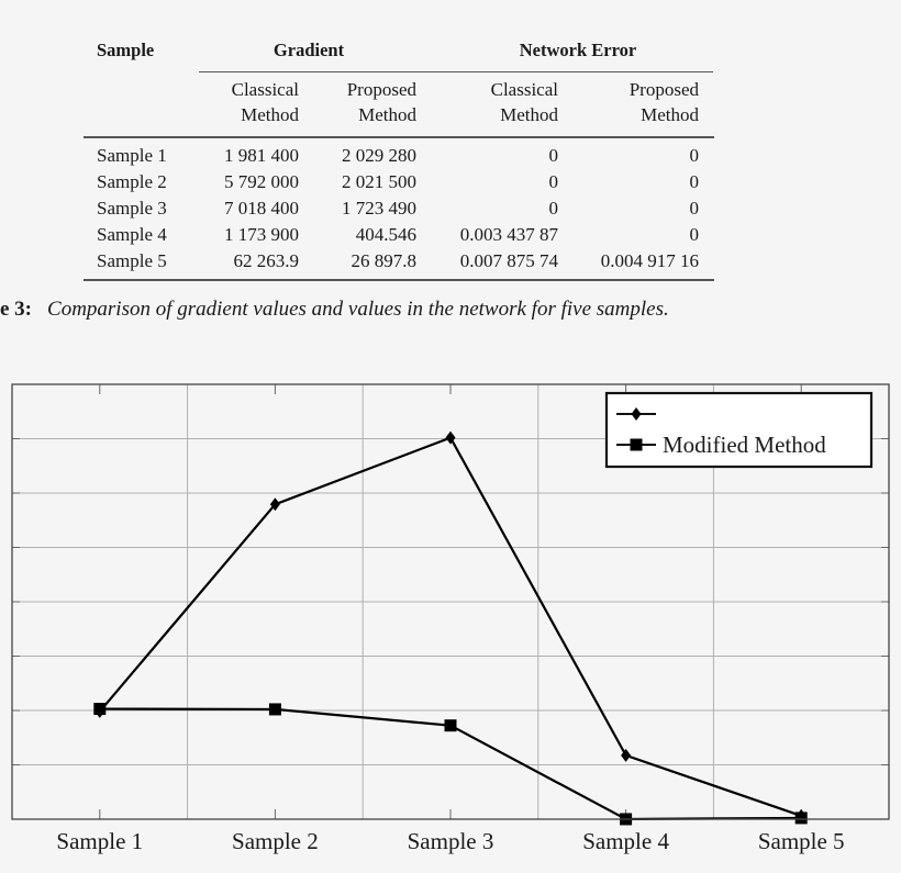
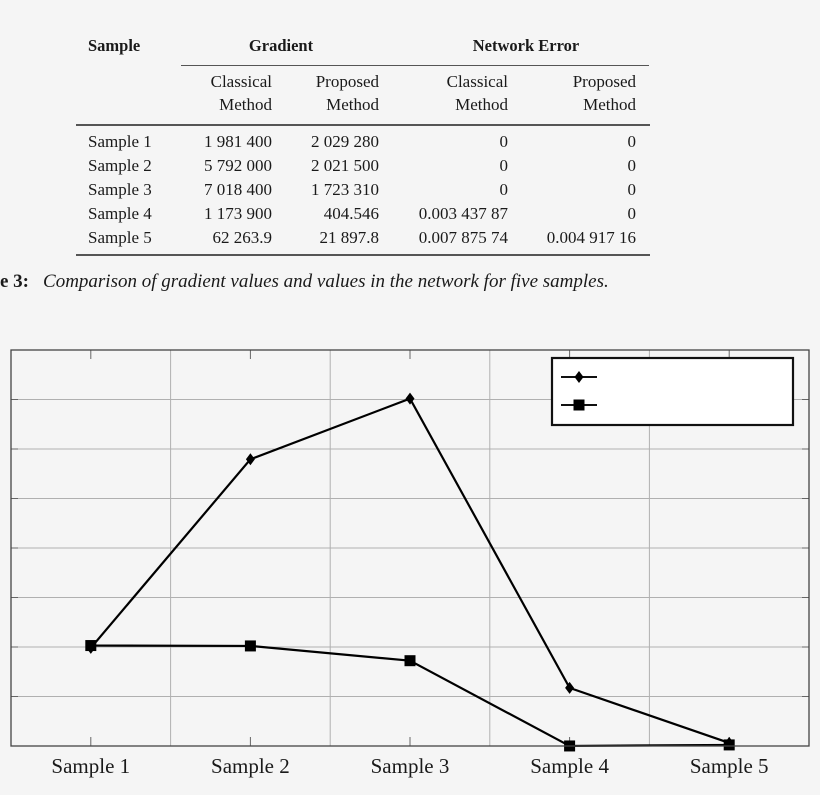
  Sample
  Gradient
  Network Error
  Classical
  Method
  Proposed
  Method
  Classical
  Method
  Proposed
  Method
  Sample 1
  1 981 400
  2 029 280
  0
  0
  Sample 2
  5 792 000
  2 021 500
  0
  0
  Sample 3
  7 018 400
- 1 723 490
+ 1 723 310
  0
  0
  Sample 4
  1 173 900
  404.546
  0.003 437 87
  0
  Sample 5
  62 263.9
- 26 897.8
+ 21 897.8
  0.007 875 74
  0.004 917 16
  e 3: Comparison of gradient values and values in the network for five samples.
  Sample 1
  Sample 2
  Sample 3
  Sample 4
  Sample 5
- Modified Method
